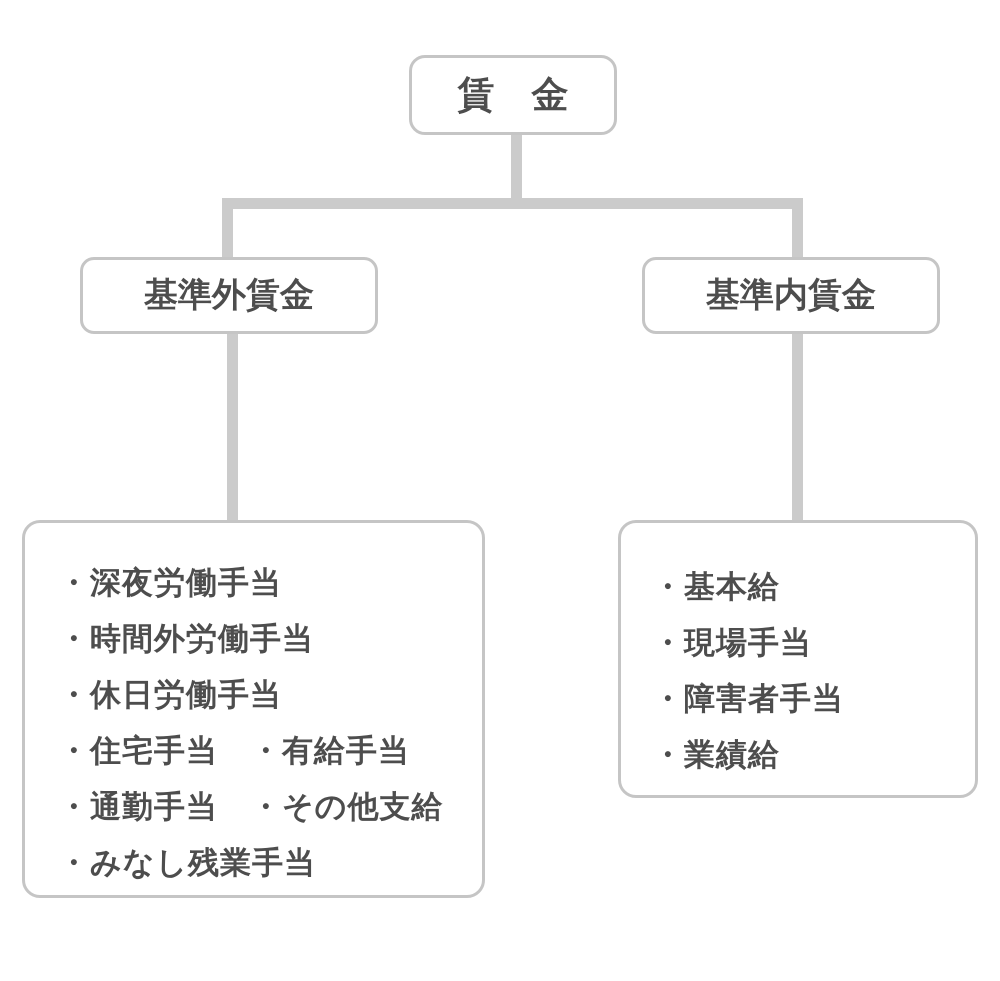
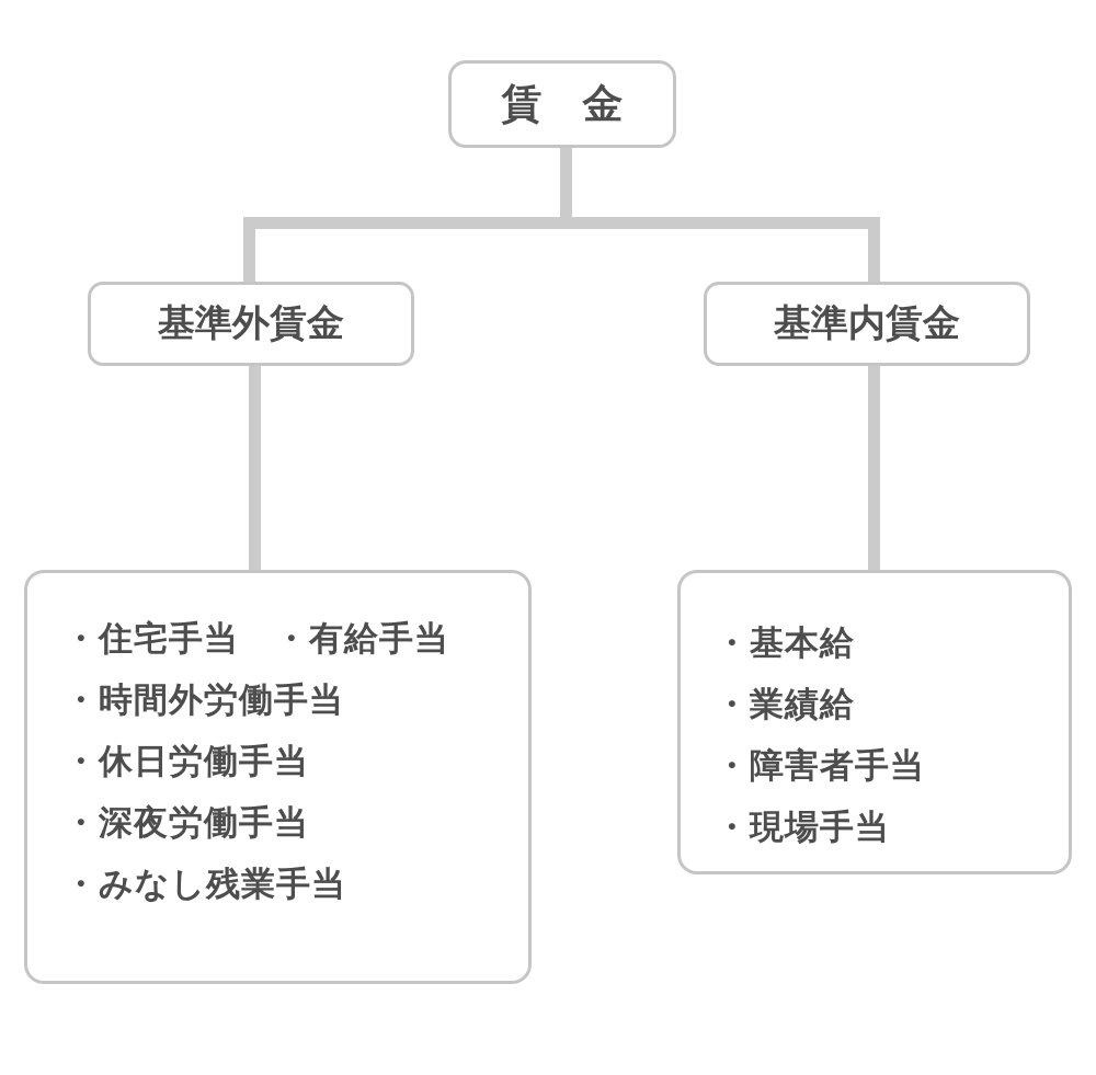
  賃 金
  基準外賃金
  基準内賃金
- ・深夜労働手当
+ ・住宅手当 ・有給手当
  ・時間外労働手当
  ・休日労働手当
- ・住宅手当 ・有給手当
+ ・深夜労働手当
- ・通勤手当 ・その他支給
  ・みなし残業手当
  ・基本給
- ・現場手当
+ ・業績給
  ・障害者手当
- ・業績給
+ ・現場手当
